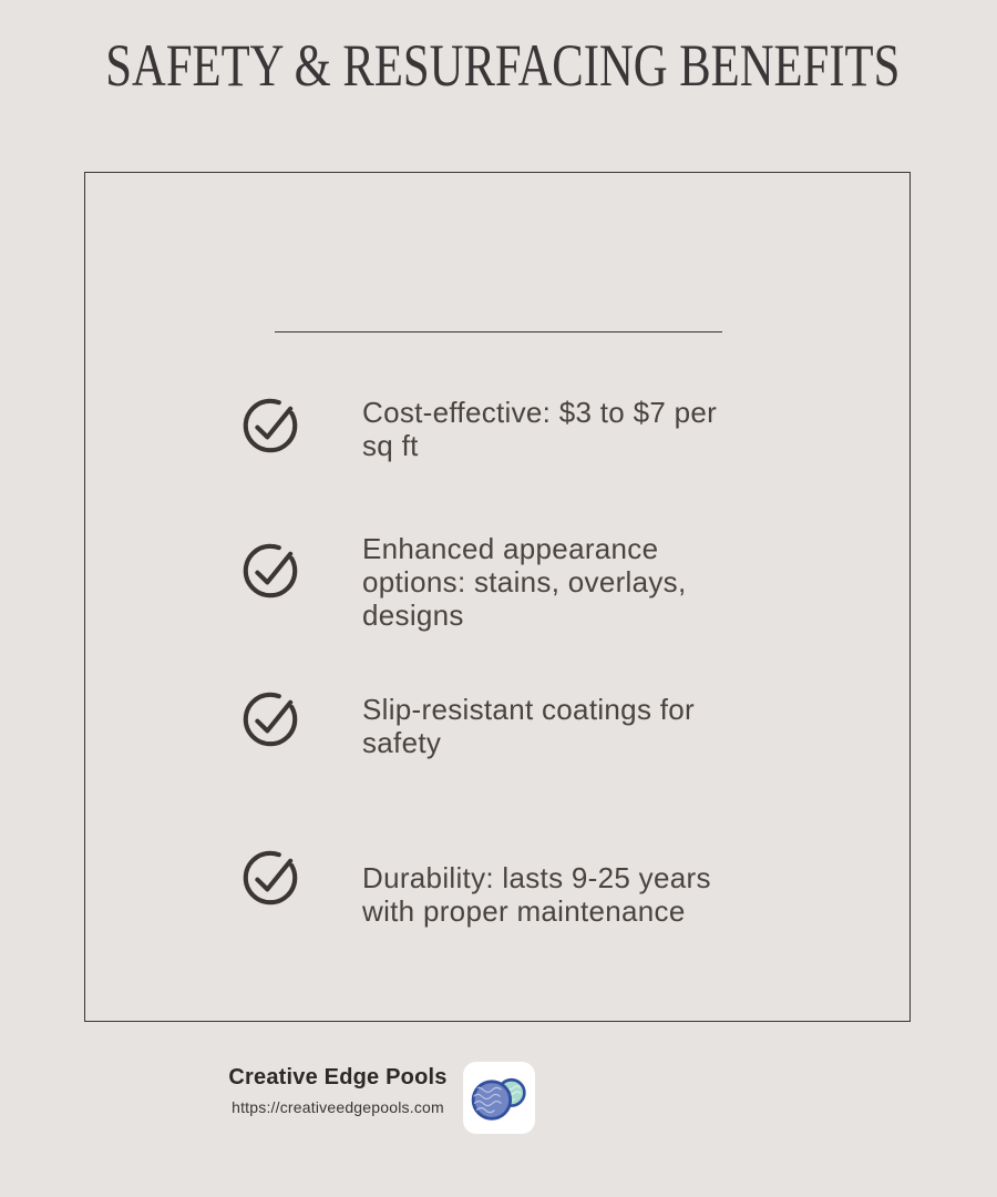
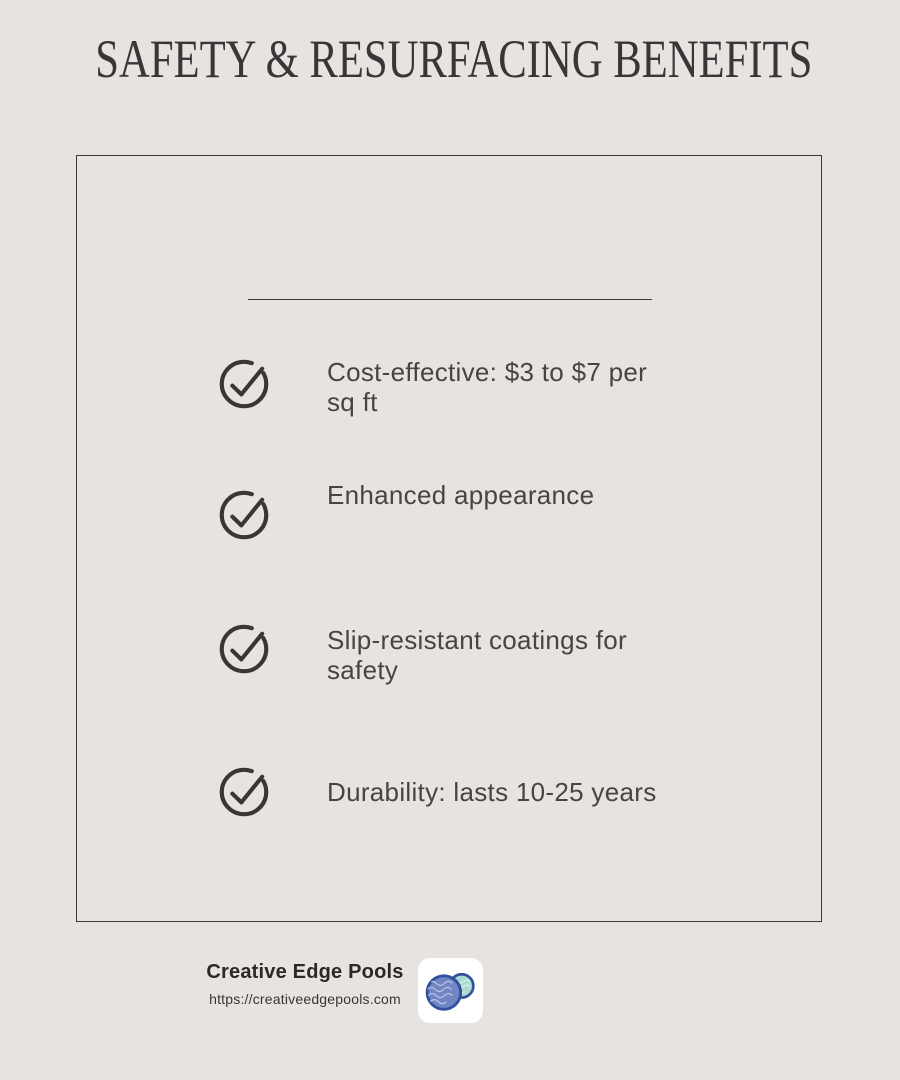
  SAFETY & RESURFACING BENEFITS
  Cost-effective: $3 to $7 per
  sq ft
  Enhanced appearance
- options: stains, overlays,
- designs
  Slip-resistant coatings for
  safety
- Durability: lasts 9-25 years
+ Durability: lasts 10-25 years
- with proper maintenance
  Creative Edge Pools
  https://creativeedgepools.com
